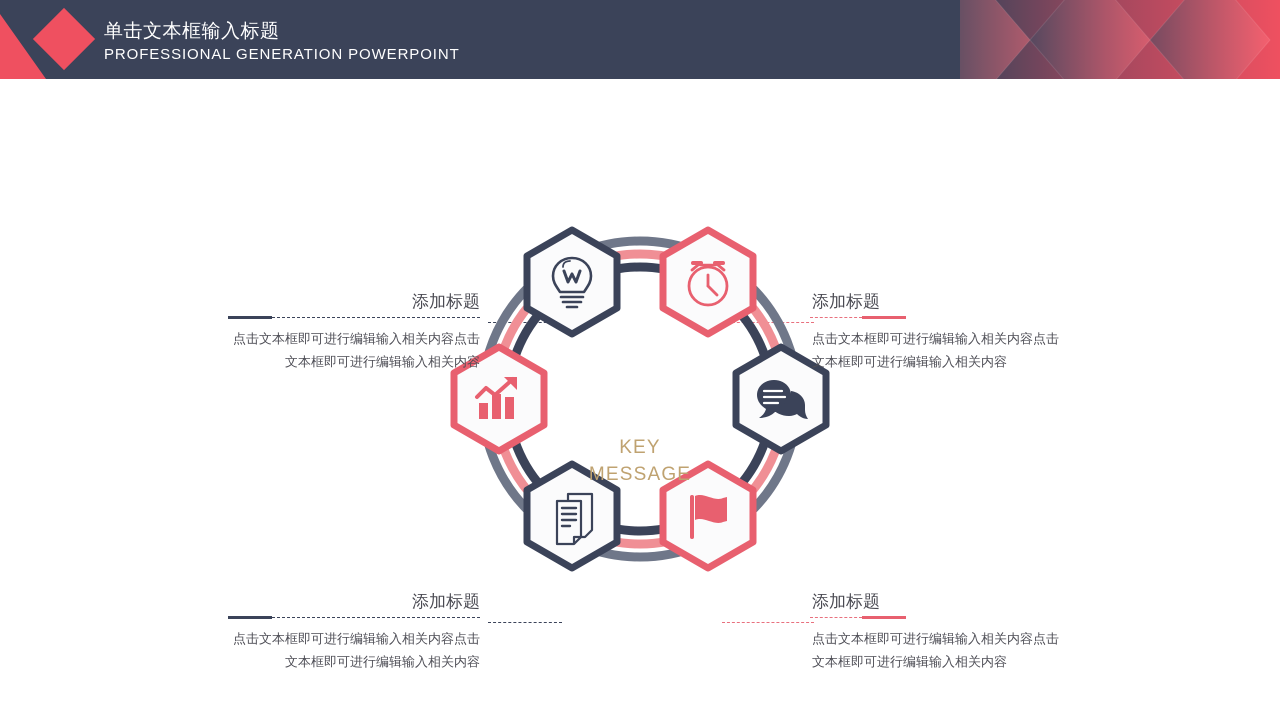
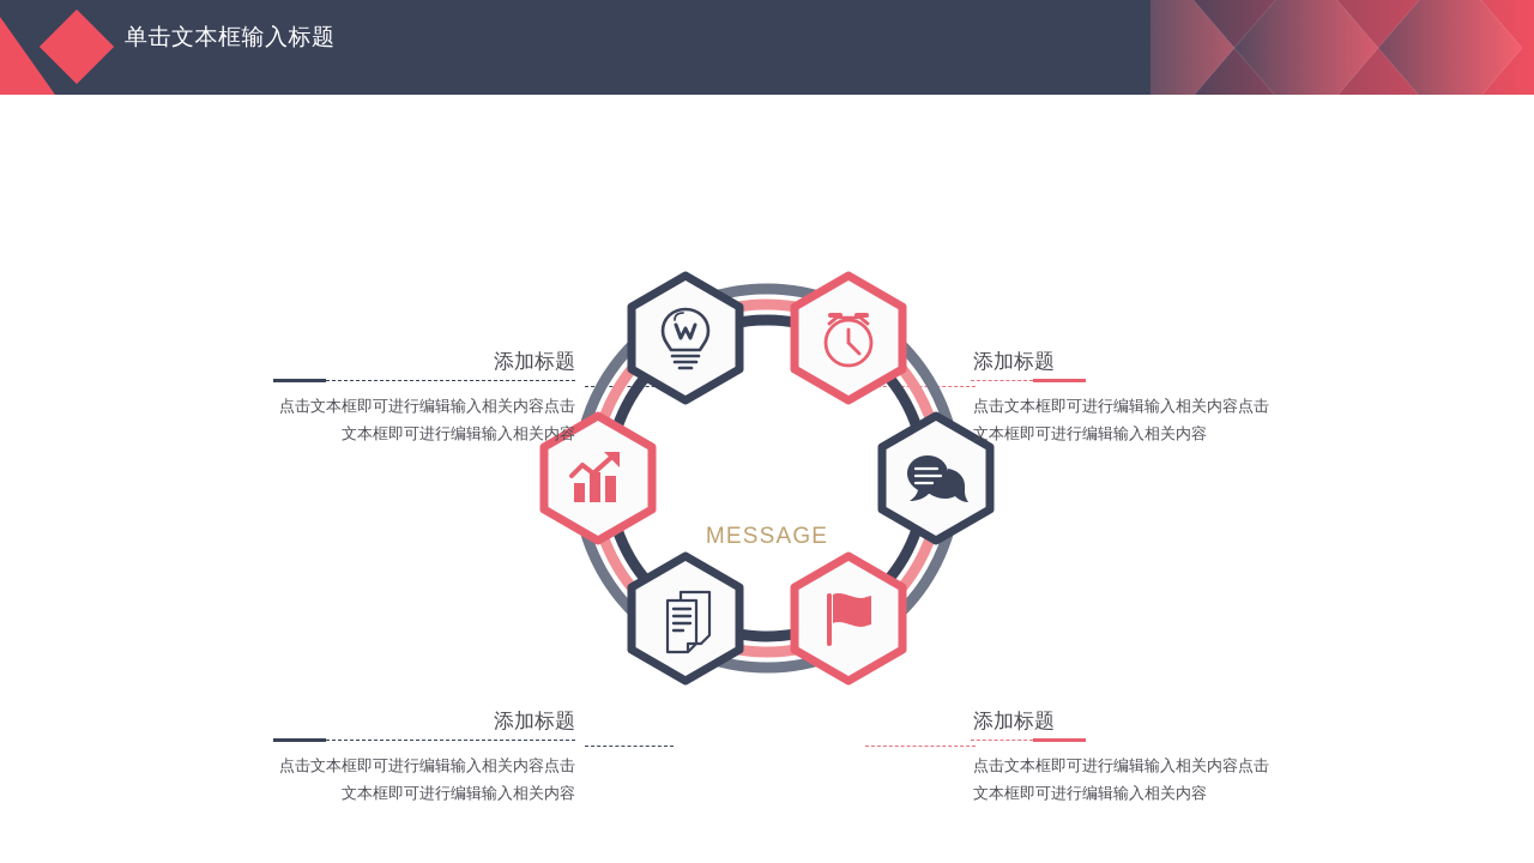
  单击文本框输入标题
- PROFESSIONAL GENERATION POWERPOINT
- KEY
  MESSAGE
  添加标题
  点击文本框即可进行编辑输入相关内容点击文本框即可进行编辑输入相关内容
  添加标题
  点击文本框即可进行编辑输入相关内容点击文本框即可进行编辑输入相关内容
  添加标题
  点击文本框即可进行编辑输入相关内容点击文本框即可进行编辑输入相关内容
  添加标题
  点击文本框即可进行编辑输入相关内容点击文本框即可进行编辑输入相关内容
